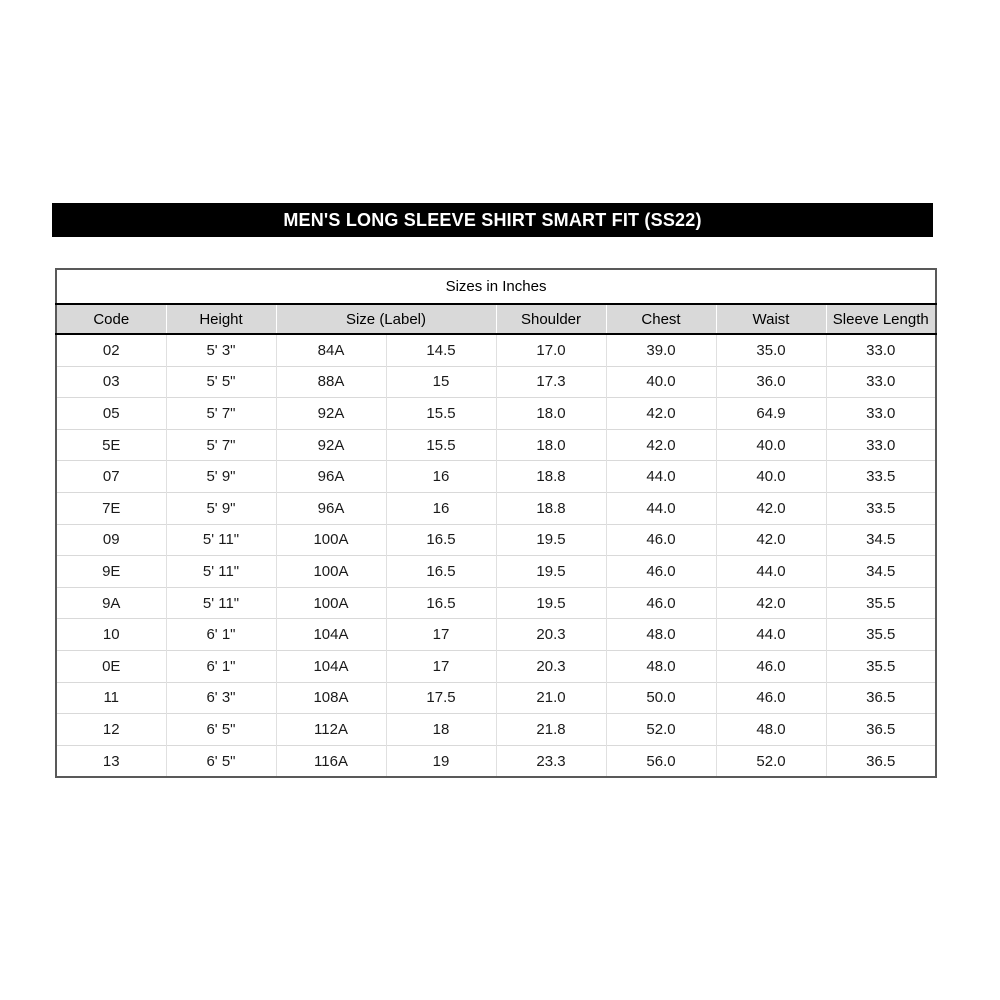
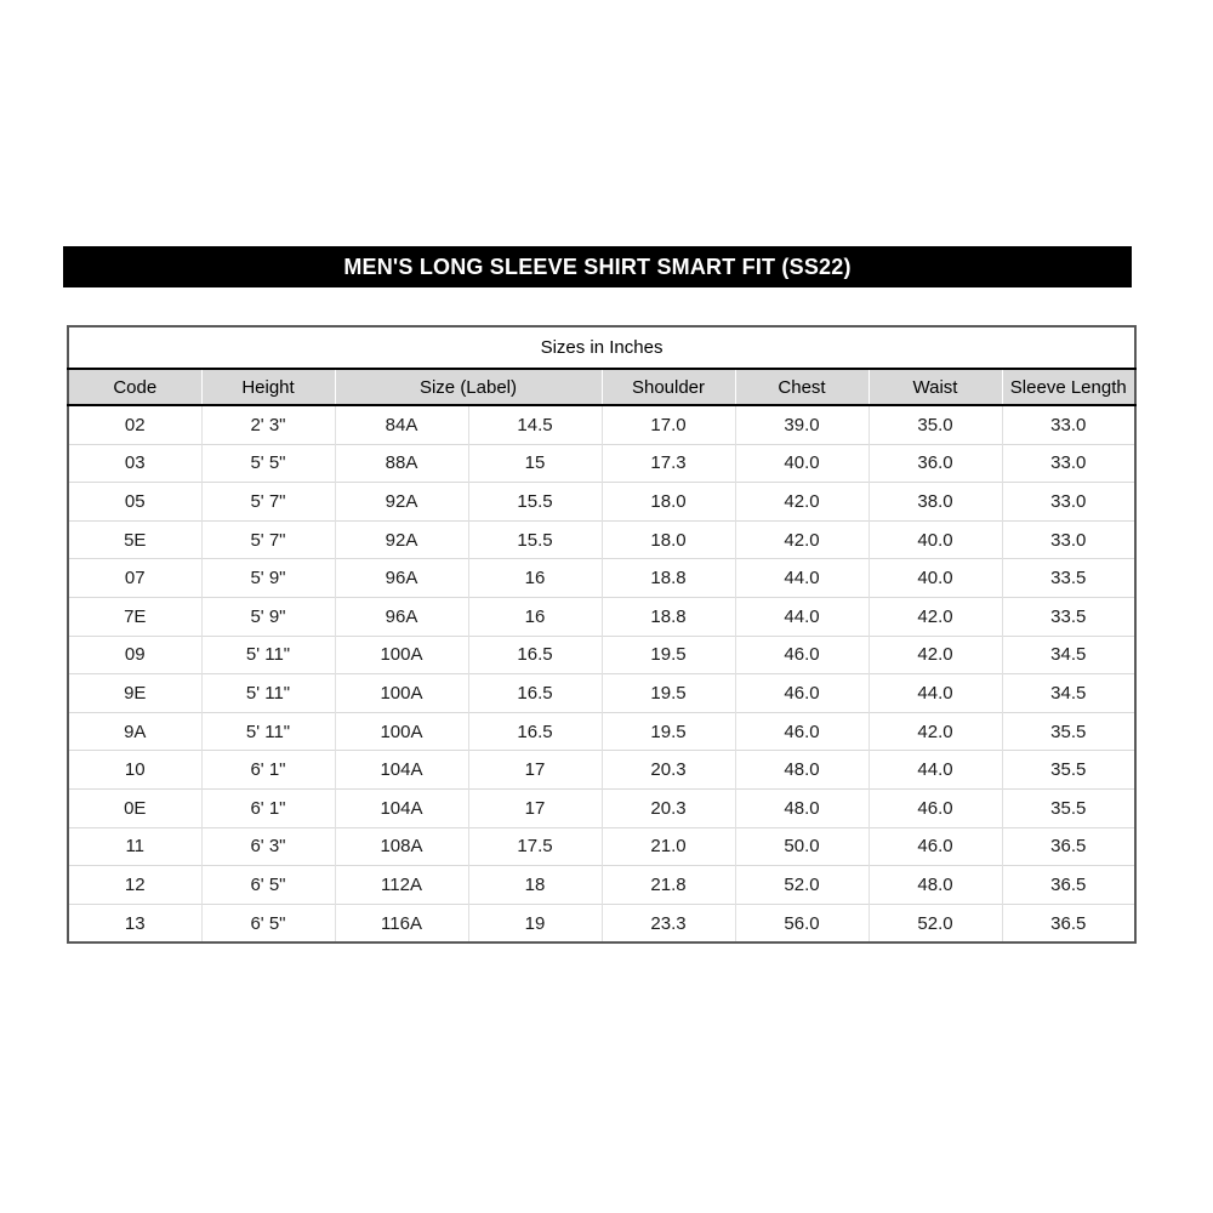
  MEN'S LONG SLEEVE SHIRT SMART FIT (SS22)
  Sizes in Inches
  Code	Height	Size (Label)	Shoulder	Chest	Waist	Sleeve Length
- 02	5' 3"	84A	14.5	17.0	39.0	35.0	33.0
+ 02	2' 3"	84A	14.5	17.0	39.0	35.0	33.0
  03	5' 5"	88A	15	17.3	40.0	36.0	33.0
- 05	5' 7"	92A	15.5	18.0	42.0	64.9	33.0
+ 05	5' 7"	92A	15.5	18.0	42.0	38.0	33.0
  5E	5' 7"	92A	15.5	18.0	42.0	40.0	33.0
  07	5' 9"	96A	16	18.8	44.0	40.0	33.5
  7E	5' 9"	96A	16	18.8	44.0	42.0	33.5
  09	5' 11"	100A	16.5	19.5	46.0	42.0	34.5
  9E	5' 11"	100A	16.5	19.5	46.0	44.0	34.5
  9A	5' 11"	100A	16.5	19.5	46.0	42.0	35.5
  10	6' 1"	104A	17	20.3	48.0	44.0	35.5
  0E	6' 1"	104A	17	20.3	48.0	46.0	35.5
  11	6' 3"	108A	17.5	21.0	50.0	46.0	36.5
  12	6' 5"	112A	18	21.8	52.0	48.0	36.5
  13	6' 5"	116A	19	23.3	56.0	52.0	36.5
